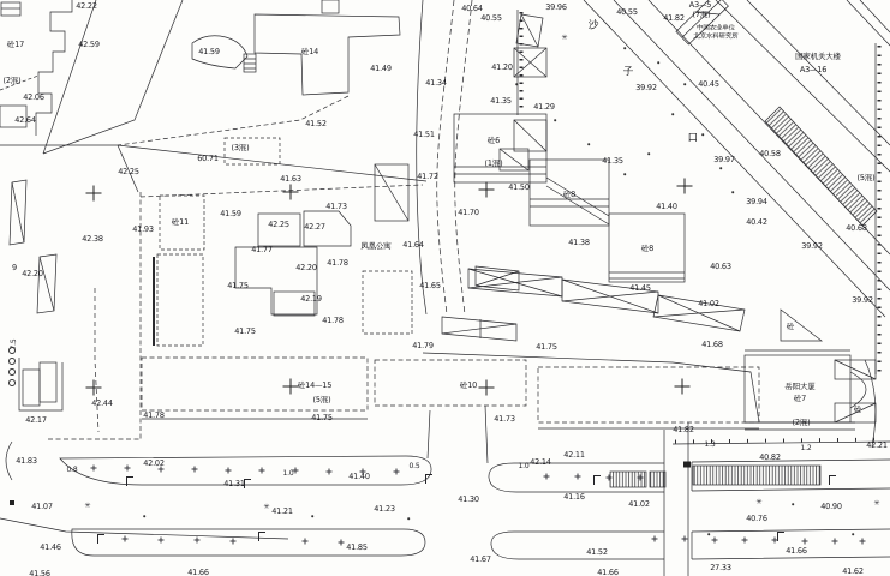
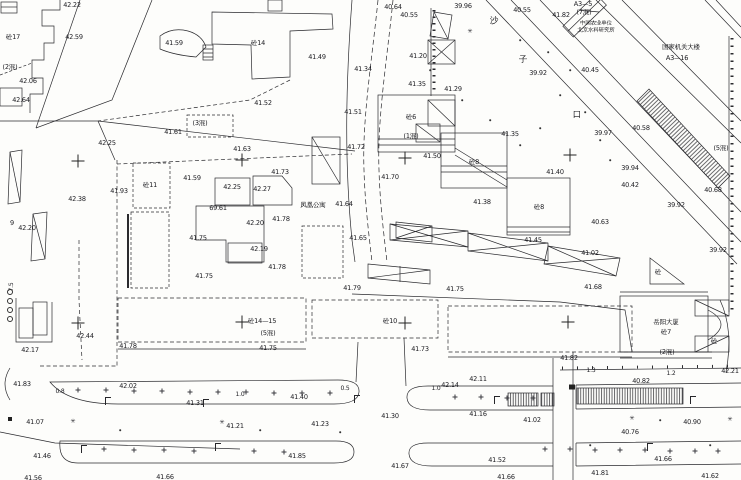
  42.22
  40.64
  39.96
  40.55
  40.55
  41.82
  42.59
  41.59
  41.49
  41.20
  39.92
  40.45
  41.34
  42.06
  41.35
  41.29
  42.64
  41.52
  41.51
  41.35
  40.58
  39.97
- 60.71
+ 41.61
  42.25
  41.72
  41.50
  41.63
  41.40
  41.59
  42.25
  42.27
  41.73
  41.70
  39.94
  40.42
  40.68
  39.92
  41.93
- 41.77
+ 69.61
  42.20
  41.78
  42.38
  41.64
  41.38
  40.63
  42.20
  41.75
  41.65
  41.45
  42.19
  41.78
  39.92
  41.02
  41.75
  41.79
  41.75
  41.68
  41.75
  41.73
  41.82
  42.17
  42.44
  41.78
  41.83
  42.02
  42.14
  42.11
  42.21
  40.82
  41.31
  41.40
  41.30
  41.07
  41.21
  41.23
  41.16
  41.02
  40.90
  40.76
  41.46
  41.52
  41.66
  41.85
  41.67
  41.56
  41.66
  41.66
- 27.33
+ 41.81
  41.62
  砼17
  砼14
  A3—5
  (7混)
  (2混)
  (3混)
  砼6
  (1混)
  砼8
  砼8
  砼11
  (5混)
  砼14—15
  (5混)
  砼10
  砼7
  (2混)
  砼
  砼
  9
  国家机关大楼
  A3—16
  凤凰公寓
  岳阳大厦
  沙
  子
  口
